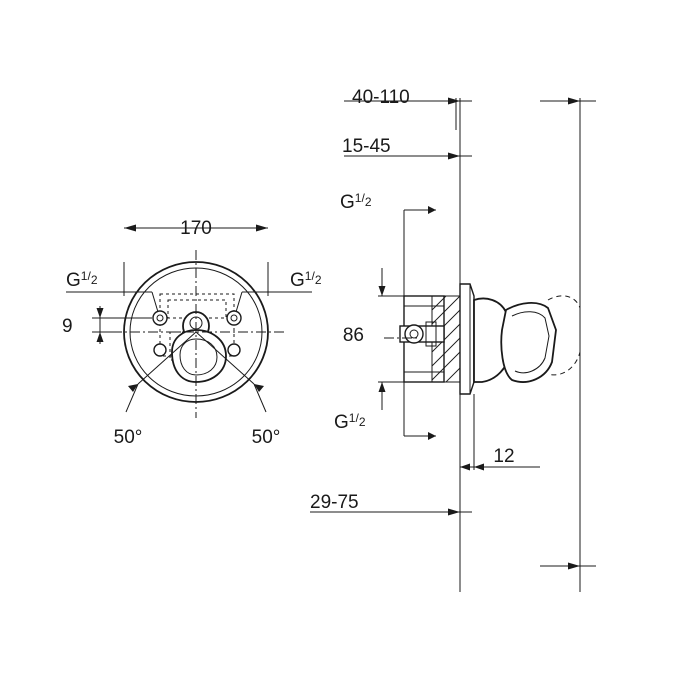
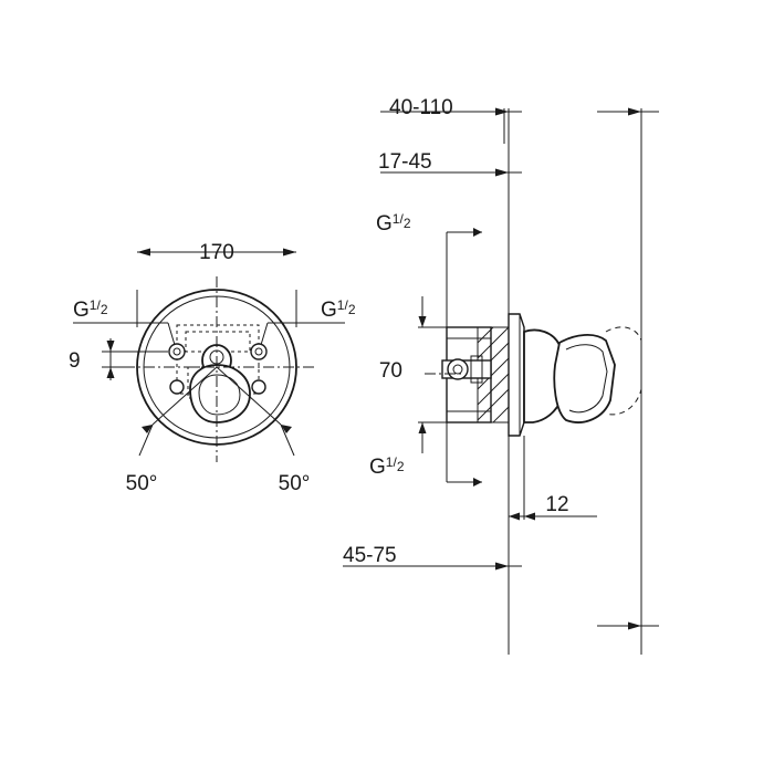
  170
  G1/2
  G1/2
  9
  50°
  50°
  40-110
- 15-45
+ 17-45
  G1/2
- 86
+ 70
  G1/2
  12
- 29-75
+ 45-75
